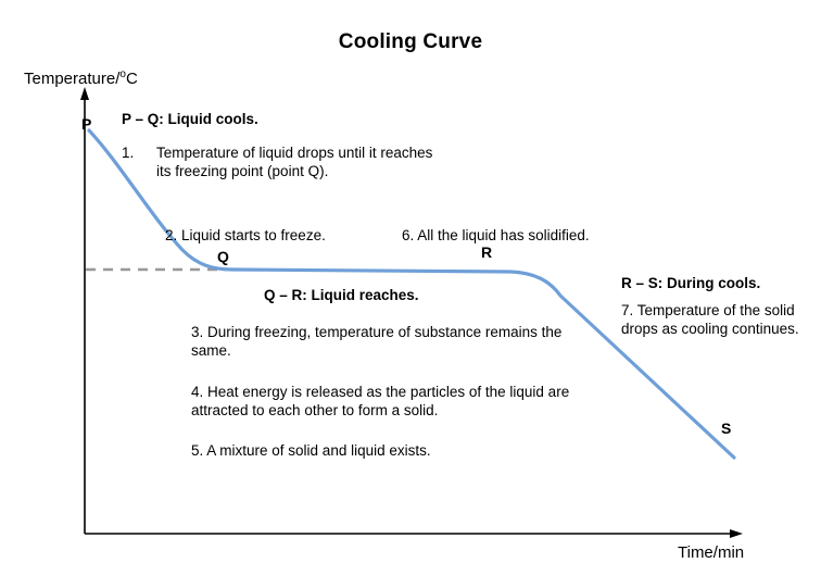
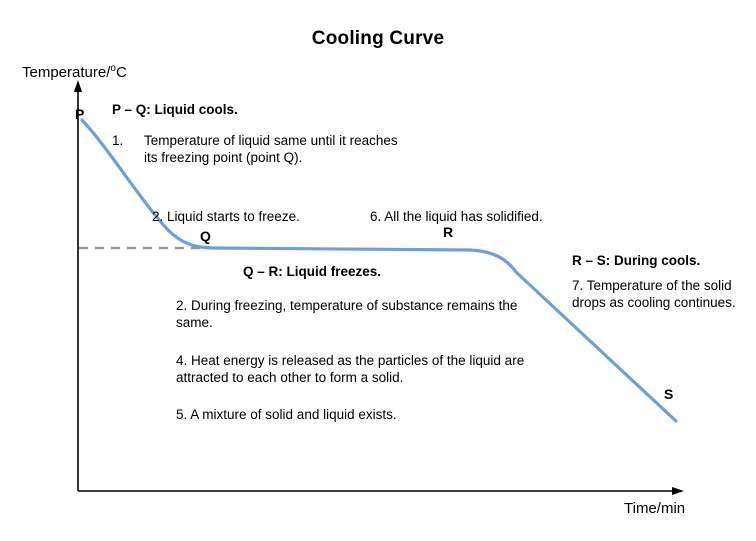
  Cooling Curve
  Temperature/oC
  Time/min
  P
  Q
  R
  S
  P – Q: Liquid cools.
  1.
- Temperature of liquid drops until it reaches its freezing point (point Q).
+ Temperature of liquid same until it reaches its freezing point (point Q).
  2. Liquid starts to freeze.
  6. All the liquid has solidified.
- Q – R: Liquid reaches.
+ Q – R: Liquid freezes.
- 3. During freezing, temperature of substance remains the same.
+ 2. During freezing, temperature of substance remains the same.
  4. Heat energy is released as the particles of the liquid are attracted to each other to form a solid.
  5. A mixture of solid and liquid exists.
  R – S: During cools.
  7. Temperature of the solid drops as cooling continues.
